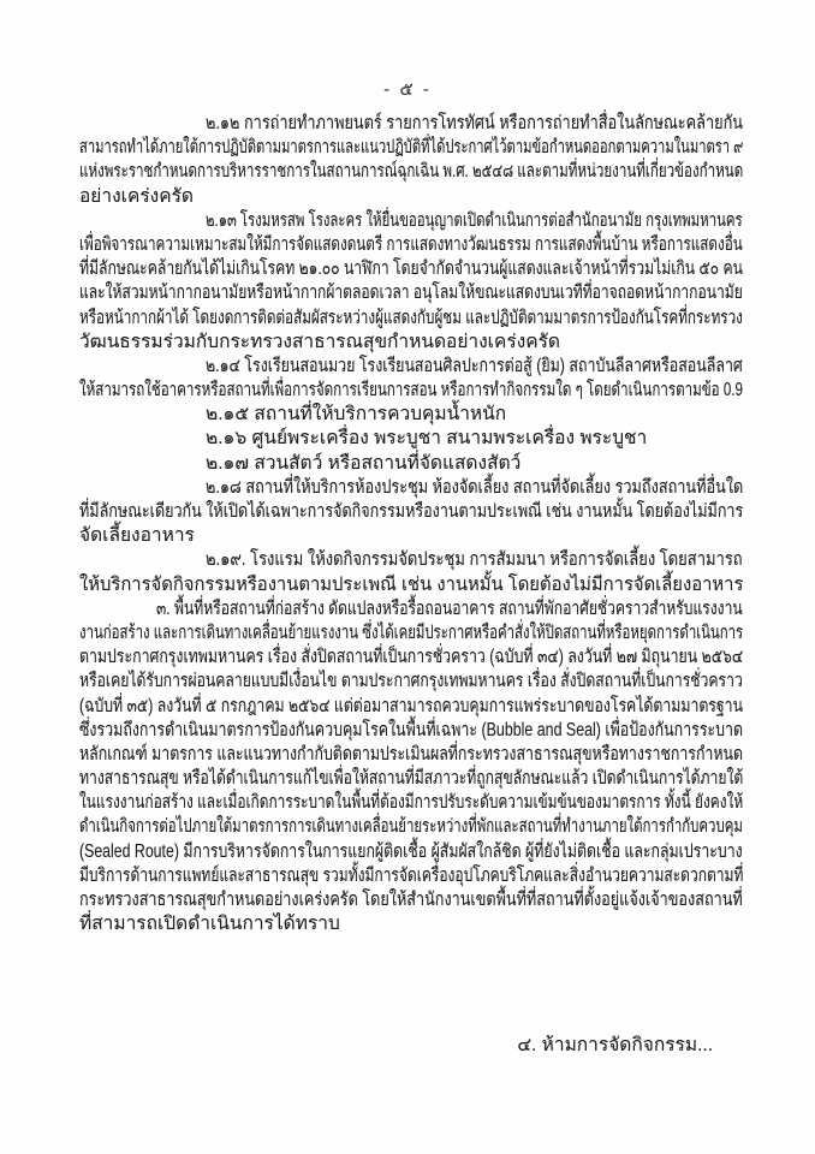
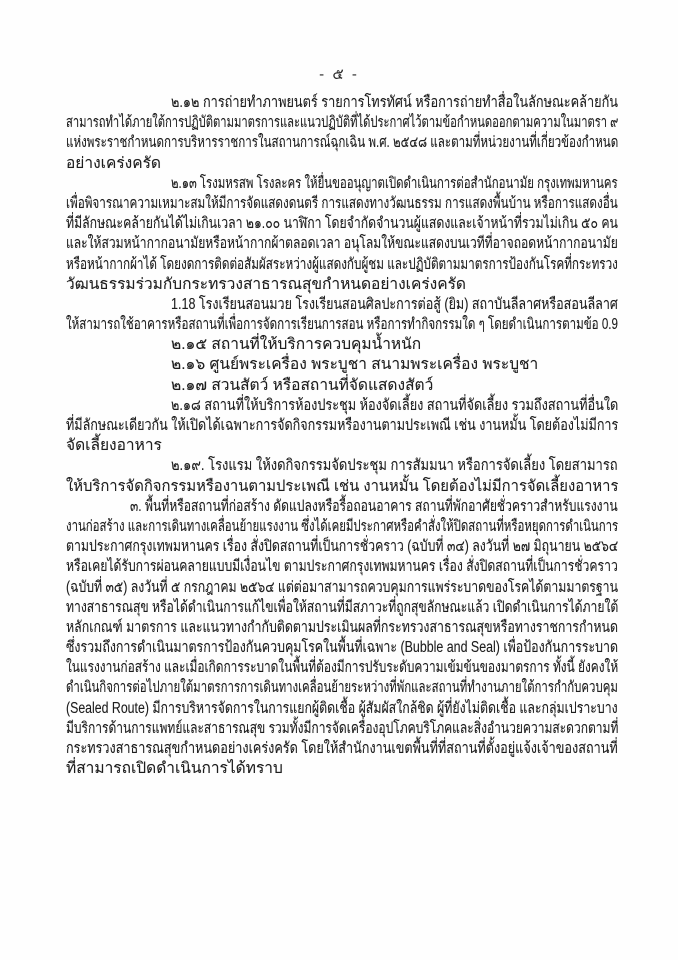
  - ๕ -
  ๒.๑๒ การถ่ายทำภาพยนตร์ รายการโทรทัศน์ หรือการถ่ายทำสื่อในลักษณะคล้ายกัน
  สามารถทำได้ภายใต้การปฏิบัติตามมาตรการและแนวปฏิบัติที่ได้ประกาศไว้ตามข้อกำหนดออกตามความในมาตรา ๙
  แห่งพระราชกำหนดการบริหารราชการในสถานการณ์ฉุกเฉิน พ.ศ. ๒๕๔๘ และตามที่หน่วยงานที่เกี่ยวข้องกำหนด
  อย่างเคร่งครัด
  ๒.๑๓ โรงมหรสพ โรงละคร ให้ยื่นขออนุญาตเปิดดำเนินการต่อสำนักอนามัย กรุงเทพมหานคร
  เพื่อพิจารณาความเหมาะสมให้มีการจัดแสดงดนตรี การแสดงทางวัฒนธรรม การแสดงพื้นบ้าน หรือการแสดงอื่น
- ที่มีลักษณะคล้ายกันได้ไม่เกินโรคท ๒๑.๐๐ นาฬิกา โดยจำกัดจำนวนผู้แสดงและเจ้าหน้าที่รวมไม่เกิน ๕๐ คน
+ ที่มีลักษณะคล้ายกันได้ไม่เกินเวลา ๒๑.๐๐ นาฬิกา โดยจำกัดจำนวนผู้แสดงและเจ้าหน้าที่รวมไม่เกิน ๕๐ คน
  และให้สวมหน้ากากอนามัยหรือหน้ากากผ้าตลอดเวลา อนุโลมให้ขณะแสดงบนเวทีที่อาจถอดหน้ากากอนามัย
  หรือหน้ากากผ้าได้ โดยงดการติดต่อสัมผัสระหว่างผู้แสดงกับผู้ชม และปฏิบัติตามมาตรการป้องกันโรคที่กระทรวง
  วัฒนธรรมร่วมกับกระทรวงสาธารณสุขกำหนดอย่างเคร่งครัด
- ๒.๑๔ โรงเรียนสอนมวย โรงเรียนสอนศิลปะการต่อสู้ (ยิม) สถาบันลีลาศหรือสอนลีลาศ
+ 1.18 โรงเรียนสอนมวย โรงเรียนสอนศิลปะการต่อสู้ (ยิม) สถาบันลีลาศหรือสอนลีลาศ
  ให้สามารถใช้อาคารหรือสถานที่เพื่อการจัดการเรียนการสอน หรือการทำกิจกรรมใด ๆ โดยดำเนินการตามข้อ 0.9
  ๒.๑๕ สถานที่ให้บริการควบคุมน้ำหนัก
  ๒.๑๖ ศูนย์พระเครื่อง พระบูชา สนามพระเครื่อง พระบูชา
  ๒.๑๗ สวนสัตว์ หรือสถานที่จัดแสดงสัตว์
  ๒.๑๘ สถานที่ให้บริการห้องประชุม ห้องจัดเลี้ยง สถานที่จัดเลี้ยง รวมถึงสถานที่อื่นใด
  ที่มีลักษณะเดียวกัน ให้เปิดได้เฉพาะการจัดกิจกรรมหรืองานตามประเพณี เช่น งานหมั้น โดยต้องไม่มีการ
  จัดเลี้ยงอาหาร
  ๒.๑๙. โรงแรม ให้งดกิจกรรมจัดประชุม การสัมมนา หรือการจัดเลี้ยง โดยสามารถ
  ให้บริการจัดกิจกรรมหรืองานตามประเพณี เช่น งานหมั้น โดยต้องไม่มีการจัดเลี้ยงอาหาร
  ๓. พื้นที่หรือสถานที่ก่อสร้าง ดัดแปลงหรือรื้อถอนอาคาร สถานที่พักอาศัยชั่วคราวสำหรับแรงงาน
  งานก่อสร้าง และการเดินทางเคลื่อนย้ายแรงงาน ซึ่งได้เคยมีประกาศหรือคำสั่งให้ปิดสถานที่หรือหยุดการดำเนินการ
  ตามประกาศกรุงเทพมหานคร เรื่อง สั่งปิดสถานที่เป็นการชั่วคราว (ฉบับที่ ๓๔) ลงวันที่ ๒๗ มิถุนายน ๒๕๖๔
  หรือเคยได้รับการผ่อนคลายแบบมีเงื่อนไข ตามประกาศกรุงเทพมหานคร เรื่อง สั่งปิดสถานที่เป็นการชั่วคราว
  (ฉบับที่ ๓๕) ลงวันที่ ๕ กรกฎาคม ๒๕๖๔ แต่ต่อมาสามารถควบคุมการแพร่ระบาดของโรคได้ตามมาตรฐาน
- ซึ่งรวมถึงการดำเนินมาตรการป้องกันควบคุมโรคในพื้นที่เฉพาะ (Bubble and Seal) เพื่อป้องกันการระบาด
+ ทางสาธารณสุข หรือได้ดำเนินการแก้ไขเพื่อให้สถานที่มีสภาวะที่ถูกสุขลักษณะแล้ว เปิดดำเนินการได้ภายใต้
  หลักเกณฑ์ มาตรการ และแนวทางกำกับติดตามประเมินผลที่กระทรวงสาธารณสุขหรือทางราชการกำหนด
- ทางสาธารณสุข หรือได้ดำเนินการแก้ไขเพื่อให้สถานที่มีสภาวะที่ถูกสุขลักษณะแล้ว เปิดดำเนินการได้ภายใต้
+ ซึ่งรวมถึงการดำเนินมาตรการป้องกันควบคุมโรคในพื้นที่เฉพาะ (Bubble and Seal) เพื่อป้องกันการระบาด
  ในแรงงานก่อสร้าง และเมื่อเกิดการระบาดในพื้นที่ต้องมีการปรับระดับความเข้มข้นของมาตรการ ทั้งนี้ ยังคงให้
  ดำเนินกิจการต่อไปภายใต้มาตรการการเดินทางเคลื่อนย้ายระหว่างที่พักและสถานที่ทำงานภายใต้การกำกับควบคุม
  (Sealed Route) มีการบริหารจัดการในการแยกผู้ติดเชื้อ ผู้สัมผัสใกล้ชิด ผู้ที่ยังไม่ติดเชื้อ และกลุ่มเปราะบาง
  มีบริการด้านการแพทย์และสาธารณสุข รวมทั้งมีการจัดเครื่องอุปโภคบริโภคและสิ่งอำนวยความสะดวกตามที่
  กระทรวงสาธารณสุขกำหนดอย่างเคร่งครัด โดยให้สำนักงานเขตพื้นที่ที่สถานที่ตั้งอยู่แจ้งเจ้าของสถานที่
  ที่สามารถเปิดดำเนินการได้ทราบ
- ๔. ห้ามการจัดกิจกรรม...
